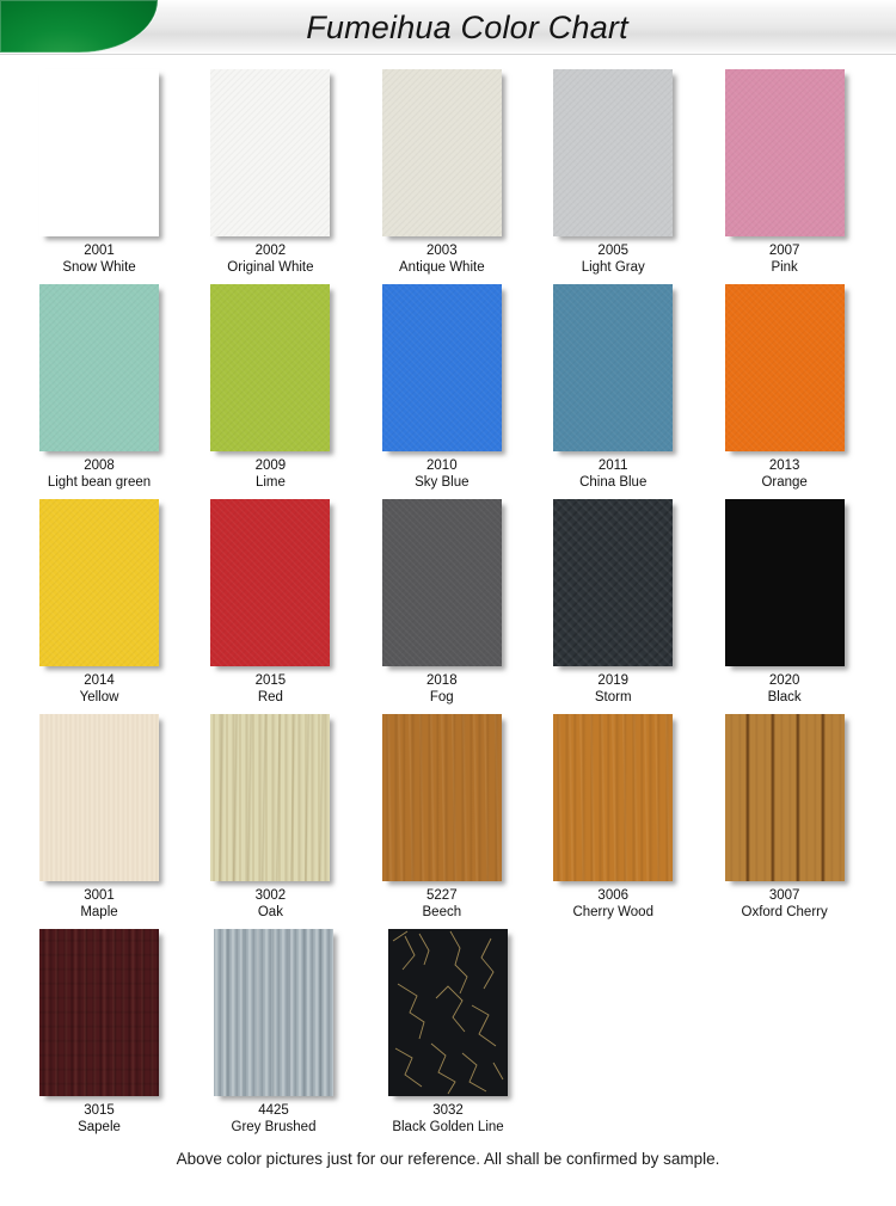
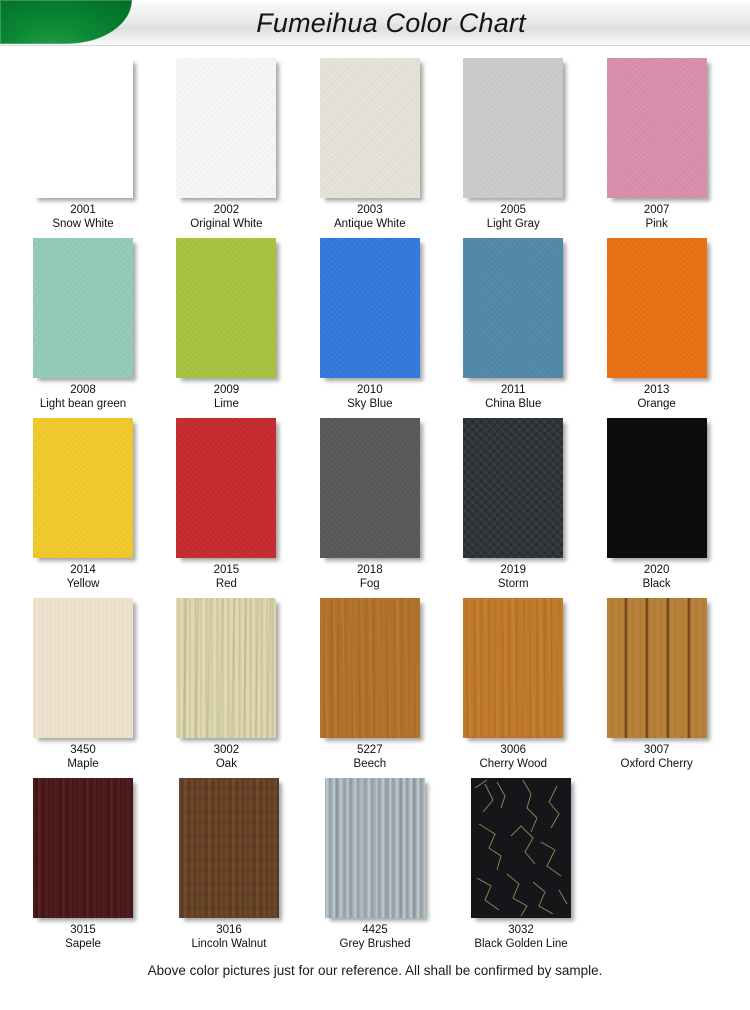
  Fumeihua Color Chart
  2001
  Snow White
  2002
  Original White
  2003
  Antique White
  2005
  Light Gray
  2007
  Pink
  2008
  Light bean green
  2009
  Lime
  2010
  Sky Blue
  2011
  China Blue
  2013
  Orange
  2014
  Yellow
  2015
  Red
  2018
  Fog
  2019
  Storm
  2020
  Black
- 3001
+ 3450
  Maple
  3002
  Oak
  5227
  Beech
  3006
  Cherry Wood
  3007
  Oxford Cherry
  3015
  Sapele
+ 3016
+ Lincoln Walnut
  4425
  Grey Brushed
  3032
  Black Golden Line
  Above color pictures just for our reference. All shall be confirmed by sample.
